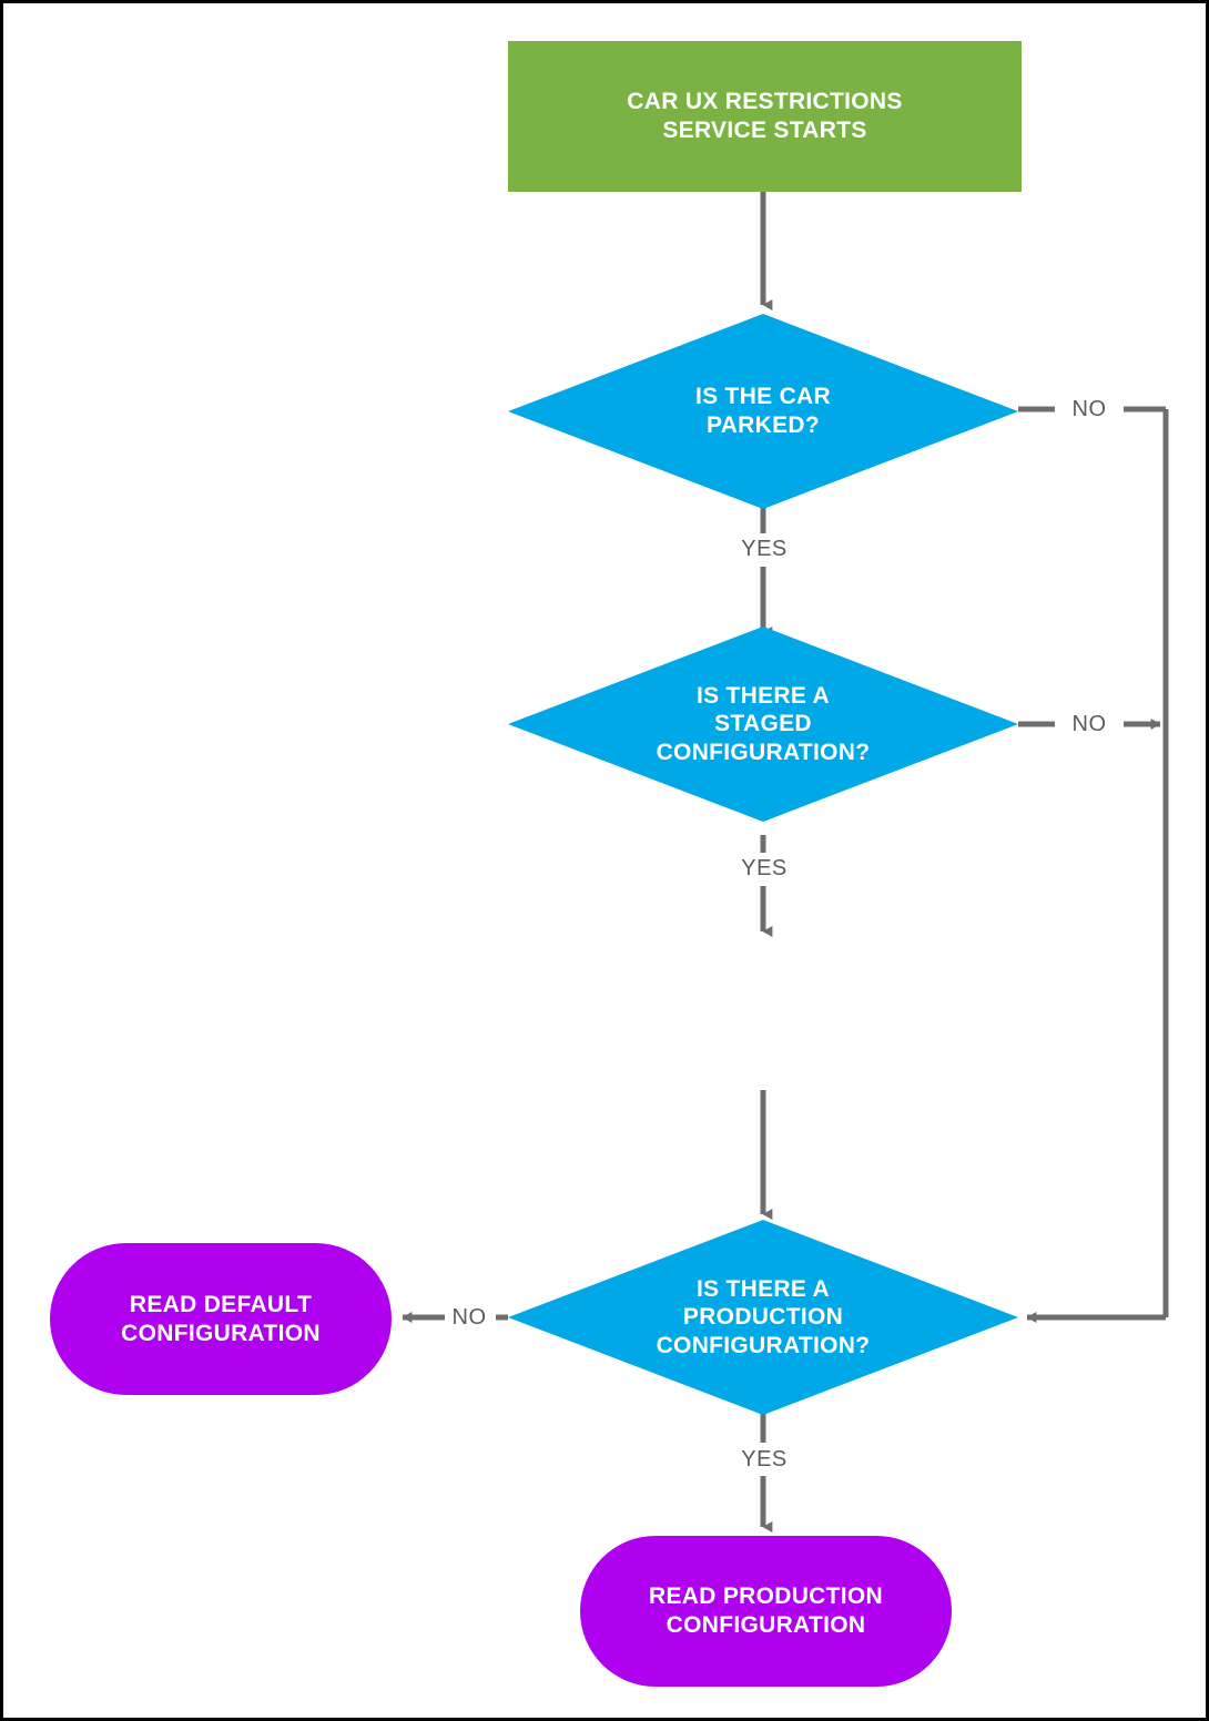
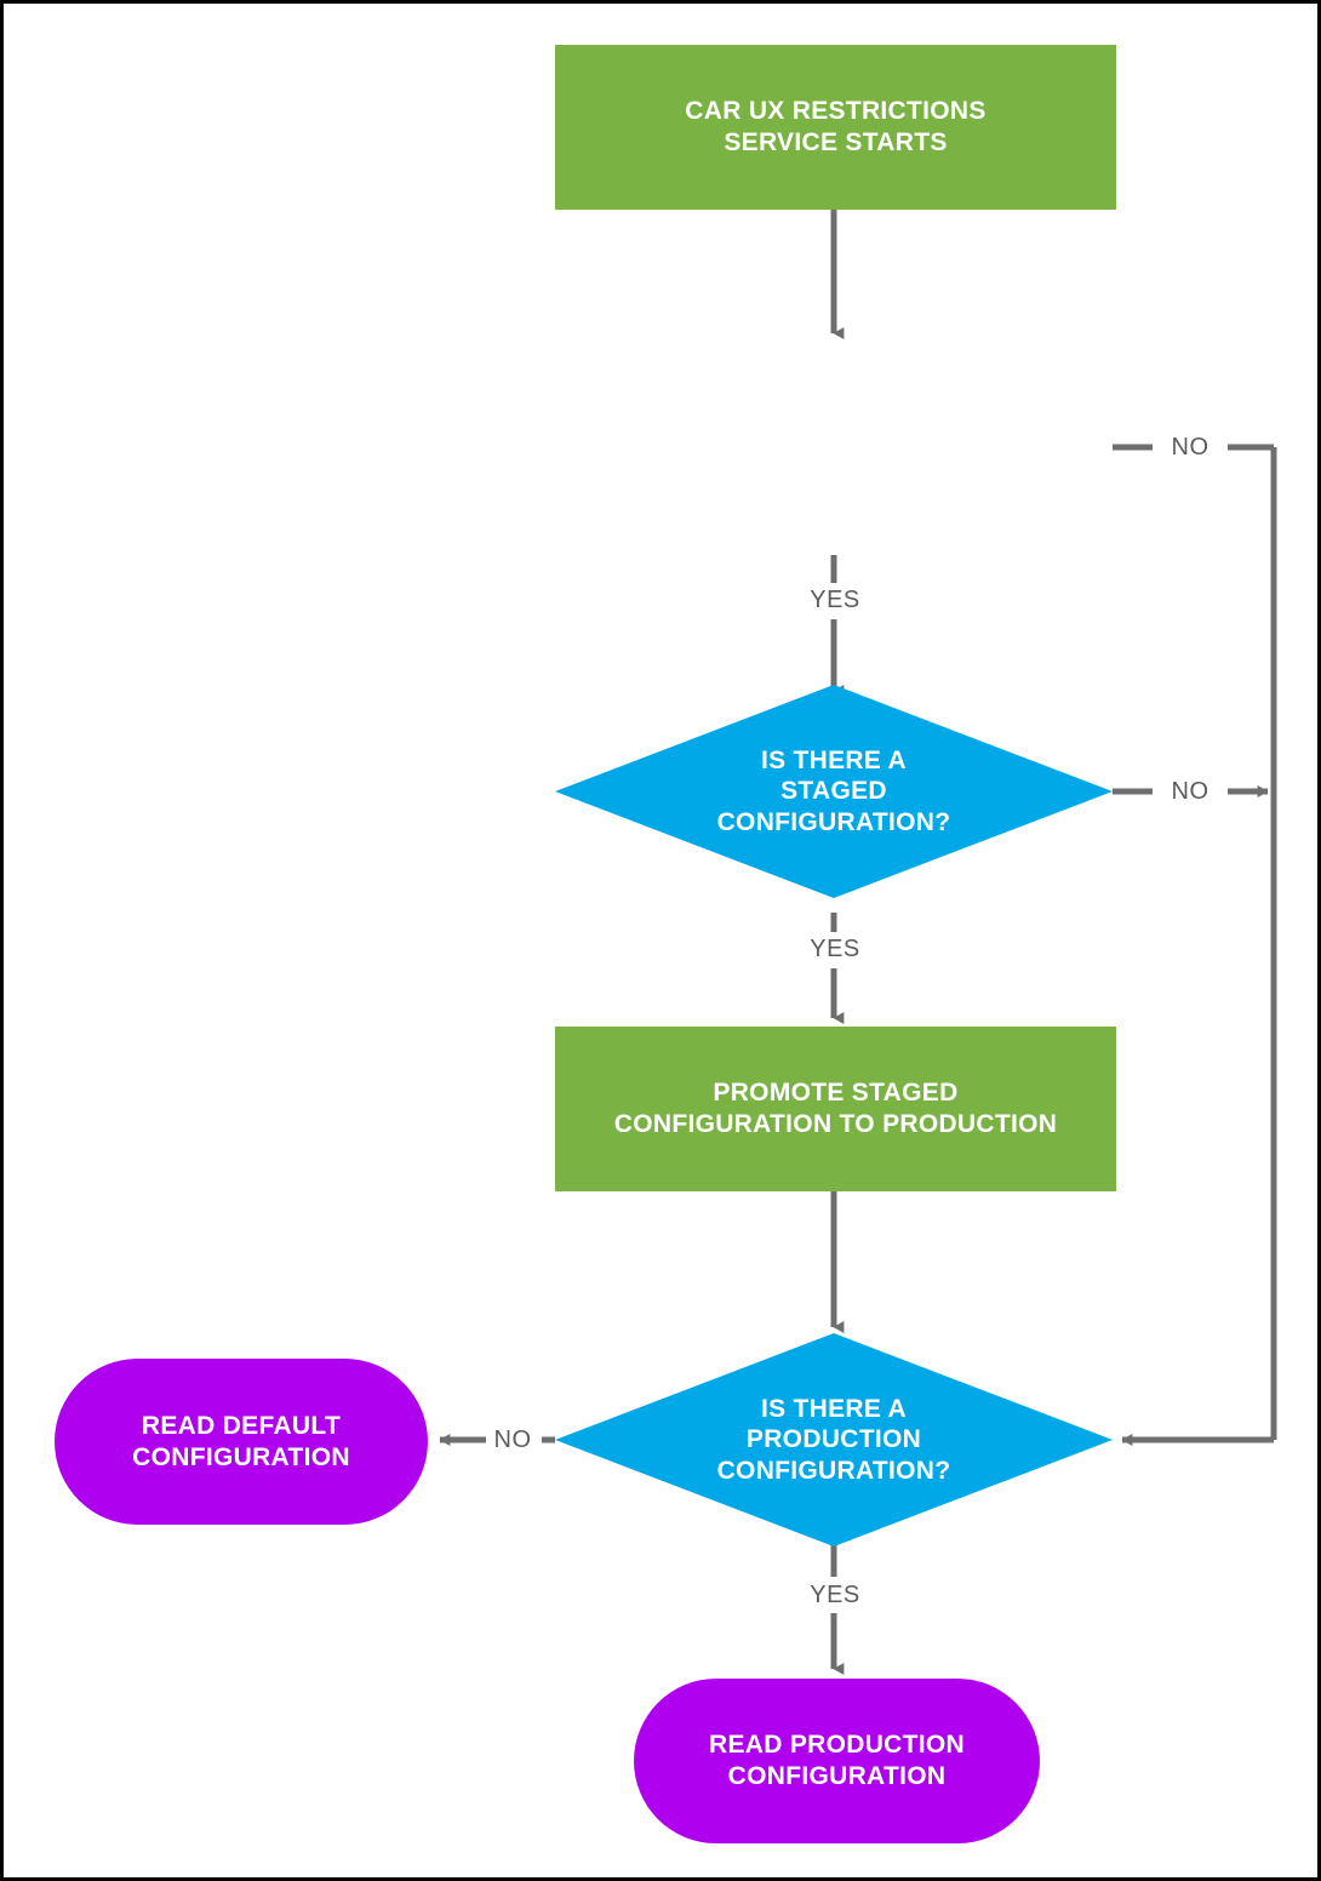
  CAR UX RESTRICTIONS
  SERVICE STARTS
- IS THE CAR
- PARKED?
  IS THERE A
  STAGED
  CONFIGURATION?
+ PROMOTE STAGED
+ CONFIGURATION TO PRODUCTION
  IS THERE A
  PRODUCTION
  CONFIGURATION?
  READ DEFAULT
  CONFIGURATION
  READ PRODUCTION
  CONFIGURATION
  NO
  YES
  NO
  YES
  NO
  YES
